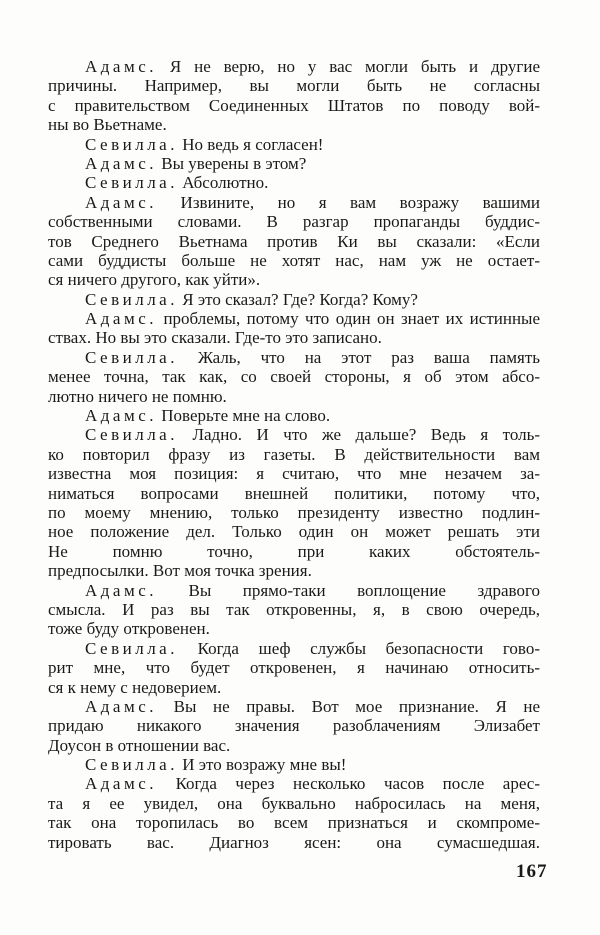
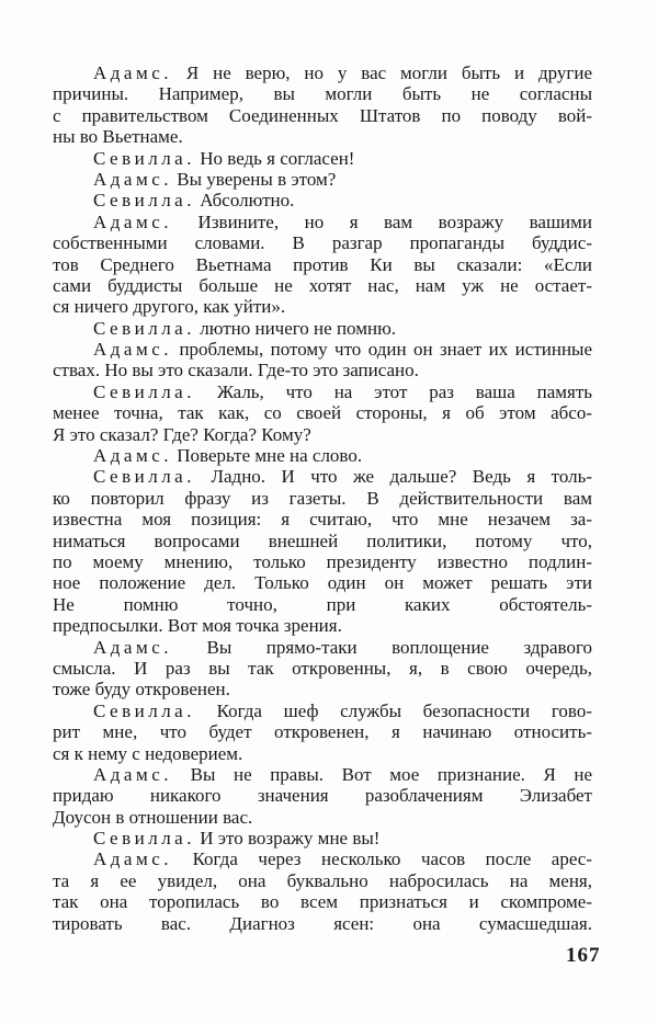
  Адамс. Я не верю, но у вас могли быть и другие
  причины. Например, вы могли быть не согласны
  с правительством Соединенных Штатов по поводу вой-
  ны во Вьетнаме.
  Севилла. Но ведь я согласен!
  Адамс. Вы уверены в этом?
  Севилла. Абсолютно.
  Адамс. Извините, но я вам возражу вашими
  собственными словами. В разгар пропаганды буддис-
  тов Среднего Вьетнама против Ки вы сказали: «Если
  сами буддисты больше не хотят нас, нам уж не остает-
  ся ничего другого, как уйти».
- Севилла. Я это сказал? Где? Когда? Кому?
+ Севилла. лютно ничего не помню.
  Адамс. проблемы, потому что один он знает их истинные
  ствах. Но вы это сказали. Где-то это записано.
  Севилла. Жаль, что на этот раз ваша память
  менее точна, так как, со своей стороны, я об этом абсо-
- лютно ничего не помню.
+ Я это сказал? Где? Когда? Кому?
  Адамс. Поверьте мне на слово.
  Севилла. Ладно. И что же дальше? Ведь я толь-
  ко повторил фразу из газеты. В действительности вам
  известна моя позиция: я считаю, что мне незачем за-
  ниматься вопросами внешней политики, потому что,
  по моему мнению, только президенту известно подлин-
  ное положение дел. Только один он может решать эти
  Не помню точно, при каких обстоятель-
  предпосылки. Вот моя точка зрения.
  Адамс. Вы прямо-таки воплощение здравого
  смысла. И раз вы так откровенны, я, в свою очередь,
  тоже буду откровенен.
  Севилла. Когда шеф службы безопасности гово-
  рит мне, что будет откровенен, я начинаю относить-
  ся к нему с недоверием.
  Адамс. Вы не правы. Вот мое признание. Я не
  придаю никакого значения разоблачениям Элизабет
  Доусон в отношении вас.
  Севилла. И это возражу мне вы!
  Адамс. Когда через несколько часов после арес-
  та я ее увидел, она буквально набросилась на меня,
  так она торопилась во всем признаться и скомпроме-
  тировать вас. Диагноз ясен: она сумасшедшая.
  167
